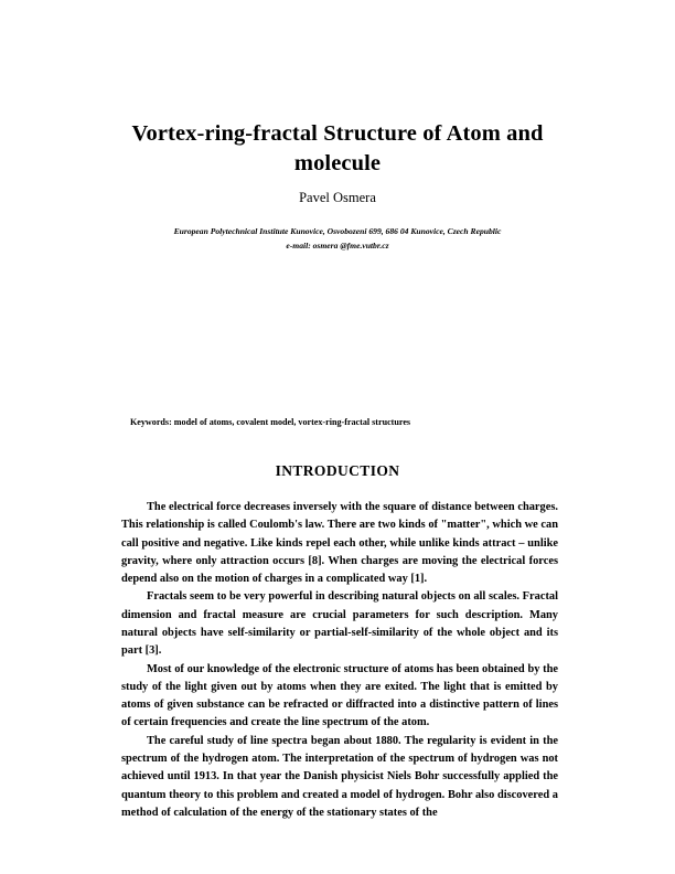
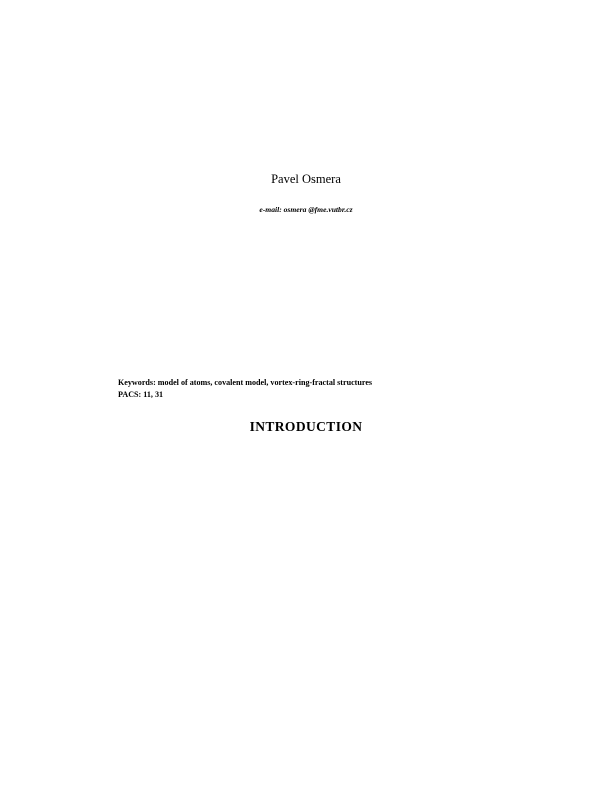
- Vortex-ring-fractal Structure of Atom and molecule
  Pavel Osmera
- European Polytechnical Institute Kunovice, Osvobozeni 699, 686 04 Kunovice, Czech Republic
  e-mail: osmera @fme.vutbr.cz
  Keywords: model of atoms, covalent model, vortex-ring-fractal structures
+ PACS: 11, 31
  INTRODUCTION
- The electrical force decreases inversely with the square of distance between charges. This relationship is called Coulomb's law. There are two kinds of "matter", which we can call positive and negative. Like kinds repel each other, while unlike kinds attract – unlike gravity, where only attraction occurs [8]. When charges are moving the electrical forces depend also on the motion of charges in a complicated way [1].
- Fractals seem to be very powerful in describing natural objects on all scales. Fractal dimension and fractal measure are crucial parameters for such description. Many natural objects have self-similarity or partial-self-similarity of the whole object and its part [3].
- Most of our knowledge of the electronic structure of atoms has been obtained by the study of the light given out by atoms when they are exited. The light that is emitted by atoms of given substance can be refracted or diffracted into a distinctive pattern of lines of certain frequencies and create the line spectrum of the atom.
- The careful study of line spectra began about 1880. The regularity is evident in the spectrum of the hydrogen atom. The interpretation of the spectrum of hydrogen was not achieved until 1913. In that year the Danish physicist Niels Bohr successfully applied the quantum theory to this problem and created a model of hydrogen. Bohr also discovered a method of calculation of the energy of the stationary states of the
